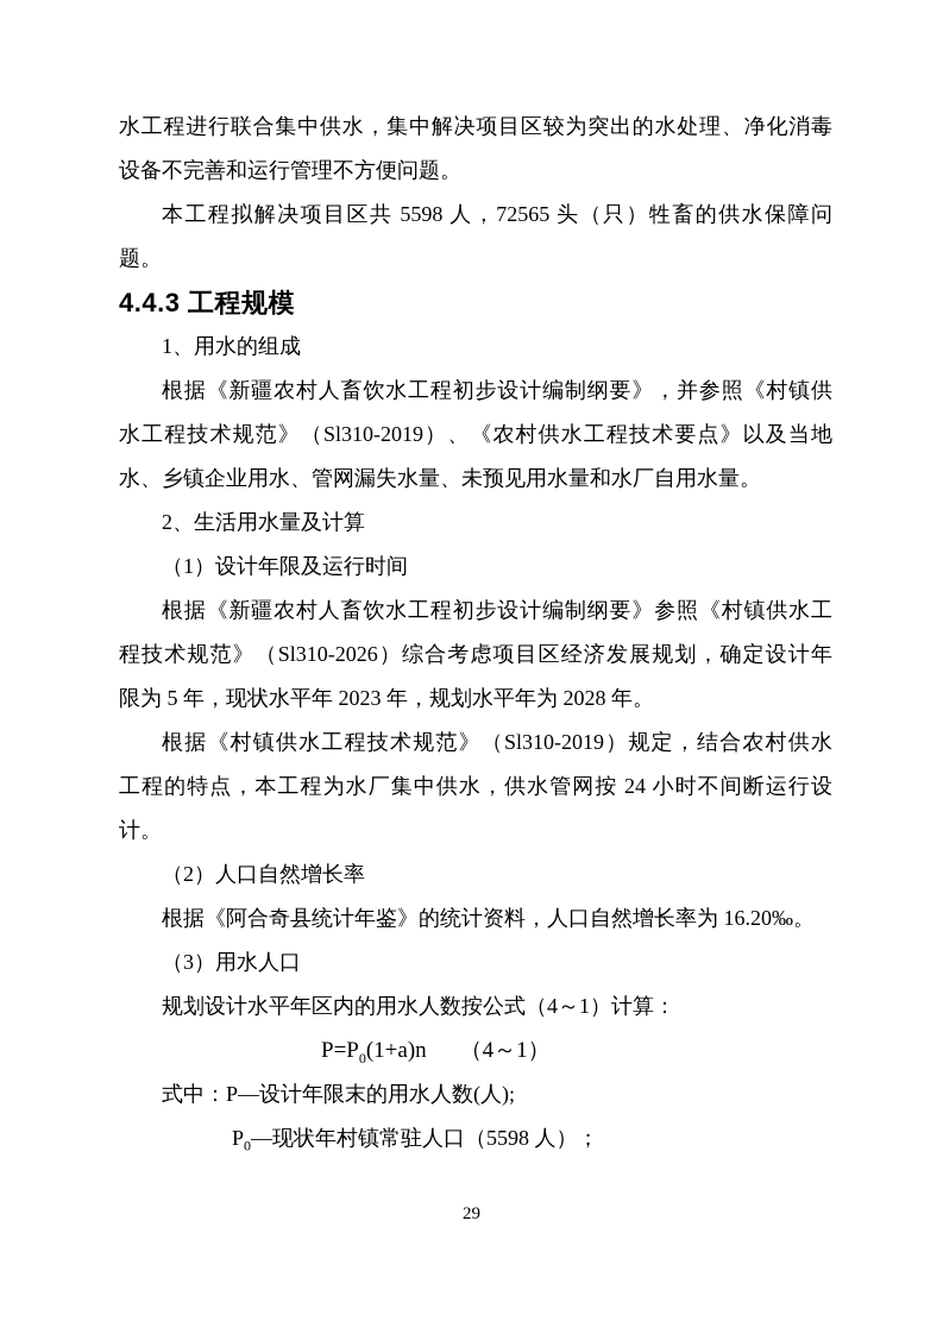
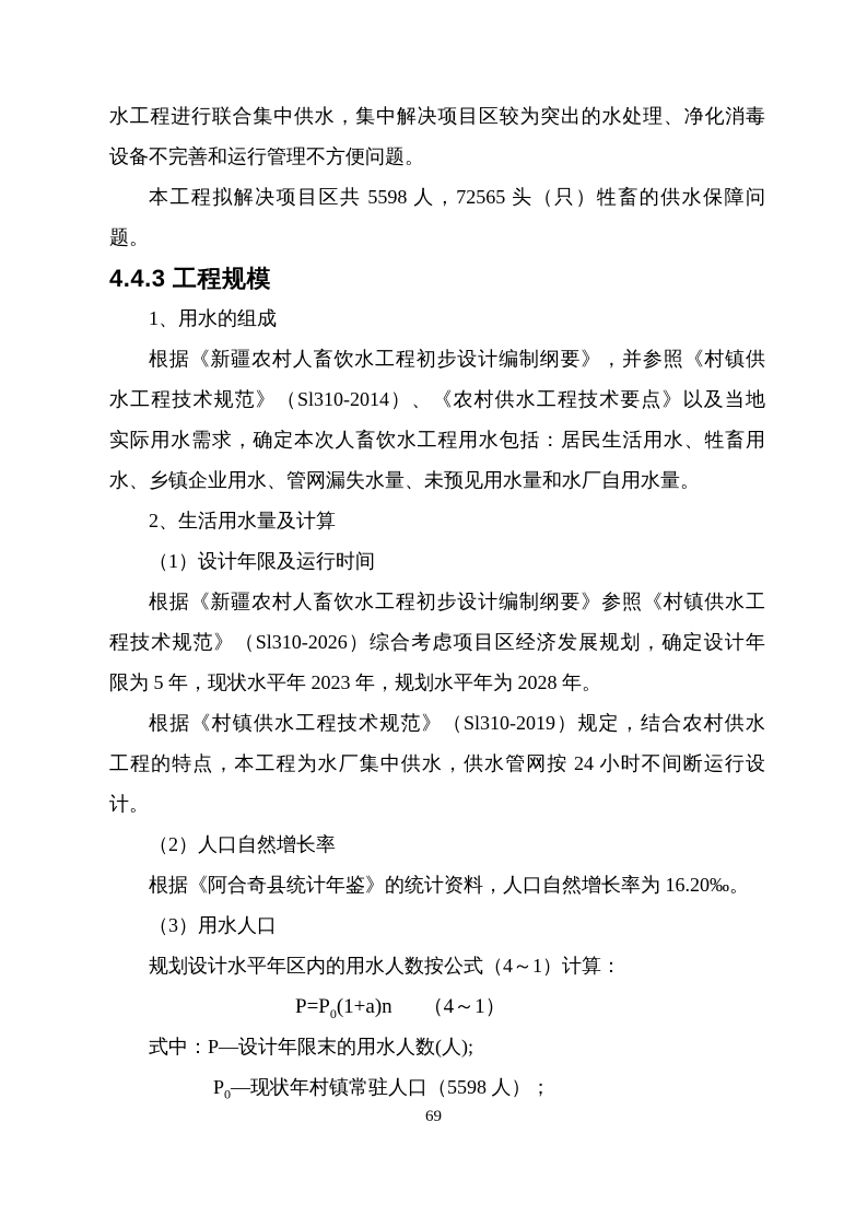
  水工程进行联合集中供水，集中解决项目区较为突出的水处理、净化消毒
  设备不完善和运行管理不方便问题。
  本工程拟解决项目区共 5598 人，72565 头（只）牲畜的供水保障问
  题。
  4.4.3 工程规模
  1、用水的组成
  根据《新疆农村人畜饮水工程初步设计编制纲要》，并参照《村镇供
- 水工程技术规范》（Sl310-2019）、《农村供水工程技术要点》以及当地
+ 水工程技术规范》（Sl310-2014）、《农村供水工程技术要点》以及当地
+ 实际用水需求，确定本次人畜饮水工程用水包括：居民生活用水、牲畜用
  水、乡镇企业用水、管网漏失水量、未预见用水量和水厂自用水量。
  2、生活用水量及计算
  （1）设计年限及运行时间
  根据《新疆农村人畜饮水工程初步设计编制纲要》参照《村镇供水工
  程技术规范》（Sl310-2026）综合考虑项目区经济发展规划，确定设计年
  限为 5 年，现状水平年 2023 年，规划水平年为 2028 年。
  根据《村镇供水工程技术规范》（Sl310-2019）规定，结合农村供水
  工程的特点，本工程为水厂集中供水，供水管网按 24 小时不间断运行设
  计。
  （2）人口自然增长率
  根据《阿合奇县统计年鉴》的统计资料，人口自然增长率为 16.20‰。
  （3）用水人口
  规划设计水平年区内的用水人数按公式（4～1）计算：
  P=P0(1+a)n （4～1）
  式中：P—设计年限末的用水人数(人);
  P0—现状年村镇常驻人口（5598 人）；
- 29
+ 69
